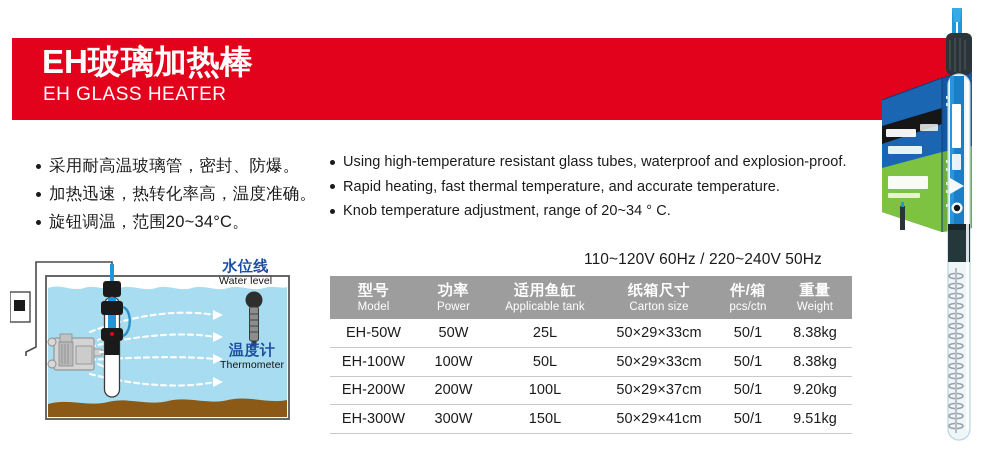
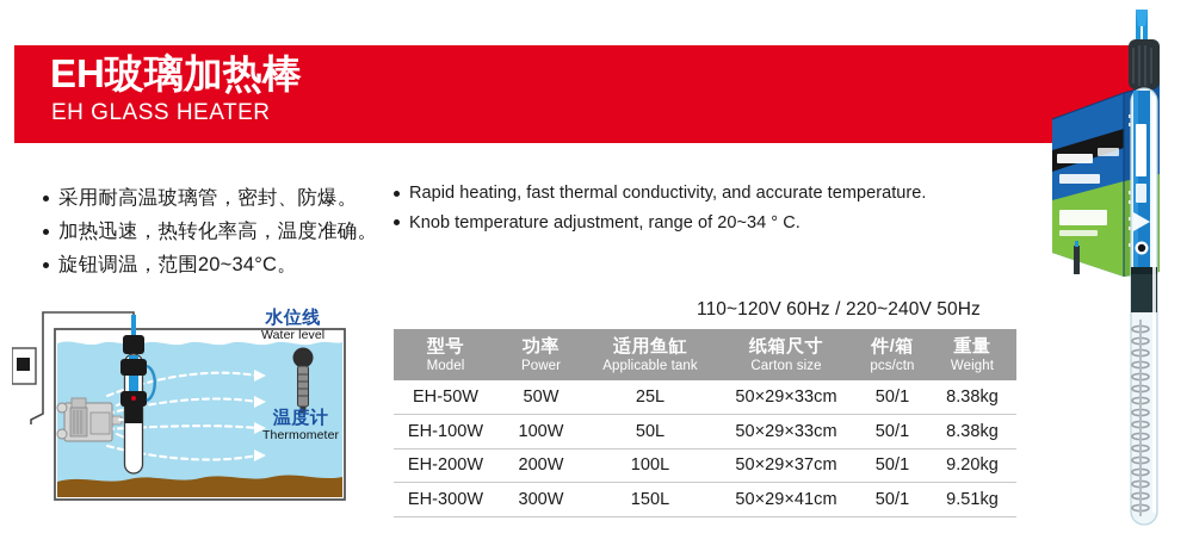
  EH玻璃加热棒
  EH GLASS HEATER
  采用耐高温玻璃管，密封、防爆。
  加热迅速，热转化率高，温度准确。
  旋钮调温，范围20~34°C。
- Using high-temperature resistant glass tubes, waterproof and explosion-proof.
- Rapid heating, fast thermal temperature, and accurate temperature.
+ Rapid heating, fast thermal conductivity, and accurate temperature.
  Knob temperature adjustment, range of 20~34 ° C.
  水位线
  Water level
  温度计
  Thermometer
  110~120V 60Hz / 220~240V 50Hz
  型号 Model	功率 Power	适用鱼缸 Applicable tank	纸箱尺寸 Carton size	件/箱 pcs/ctn	重量 Weight
  EH-50W	50W	25L	50×29×33cm	50/1	8.38kg
  EH-100W	100W	50L	50×29×33cm	50/1	8.38kg
  EH-200W	200W	100L	50×29×37cm	50/1	9.20kg
  EH-300W	300W	150L	50×29×41cm	50/1	9.51kg
